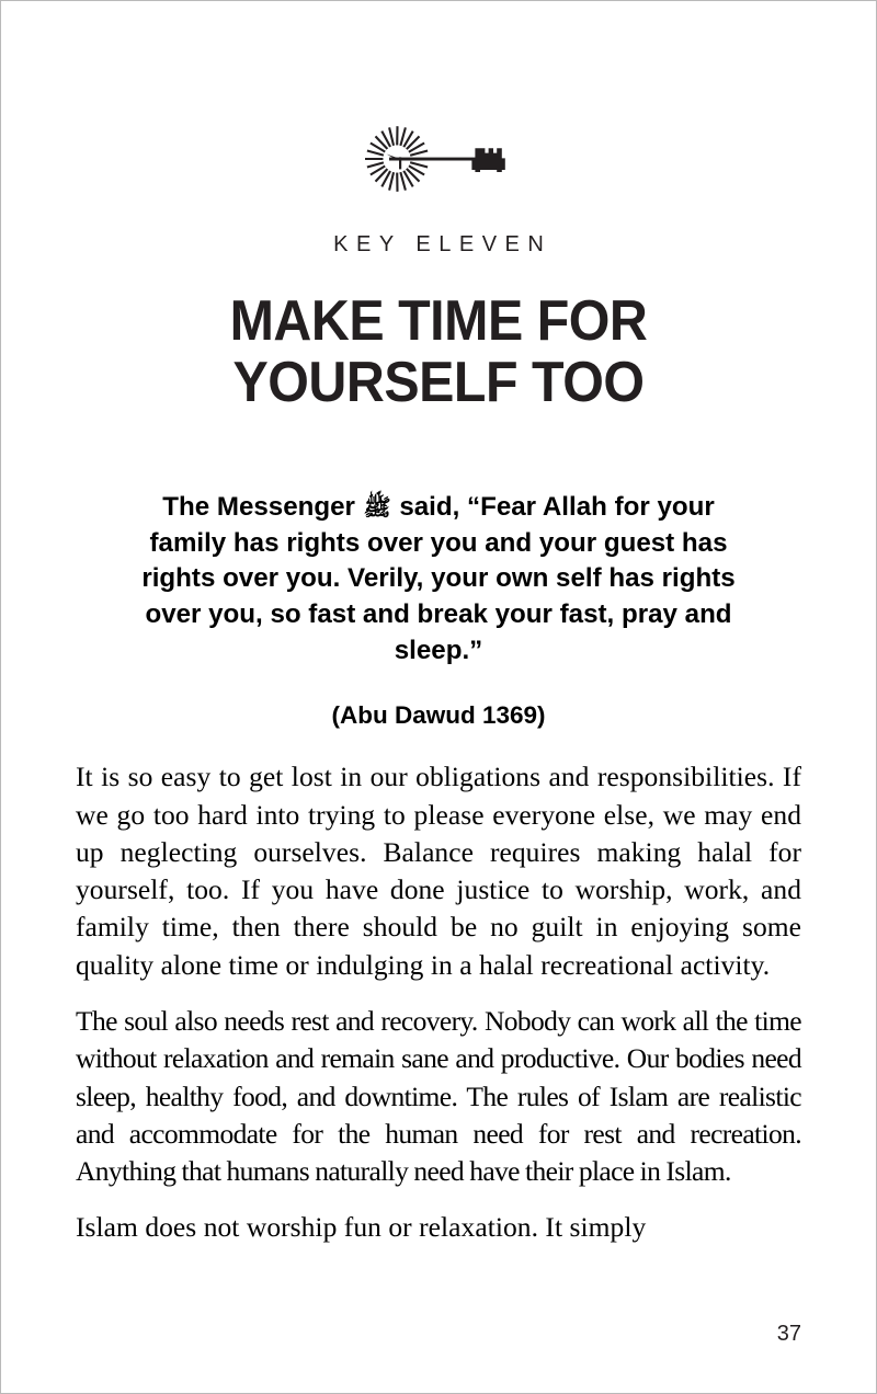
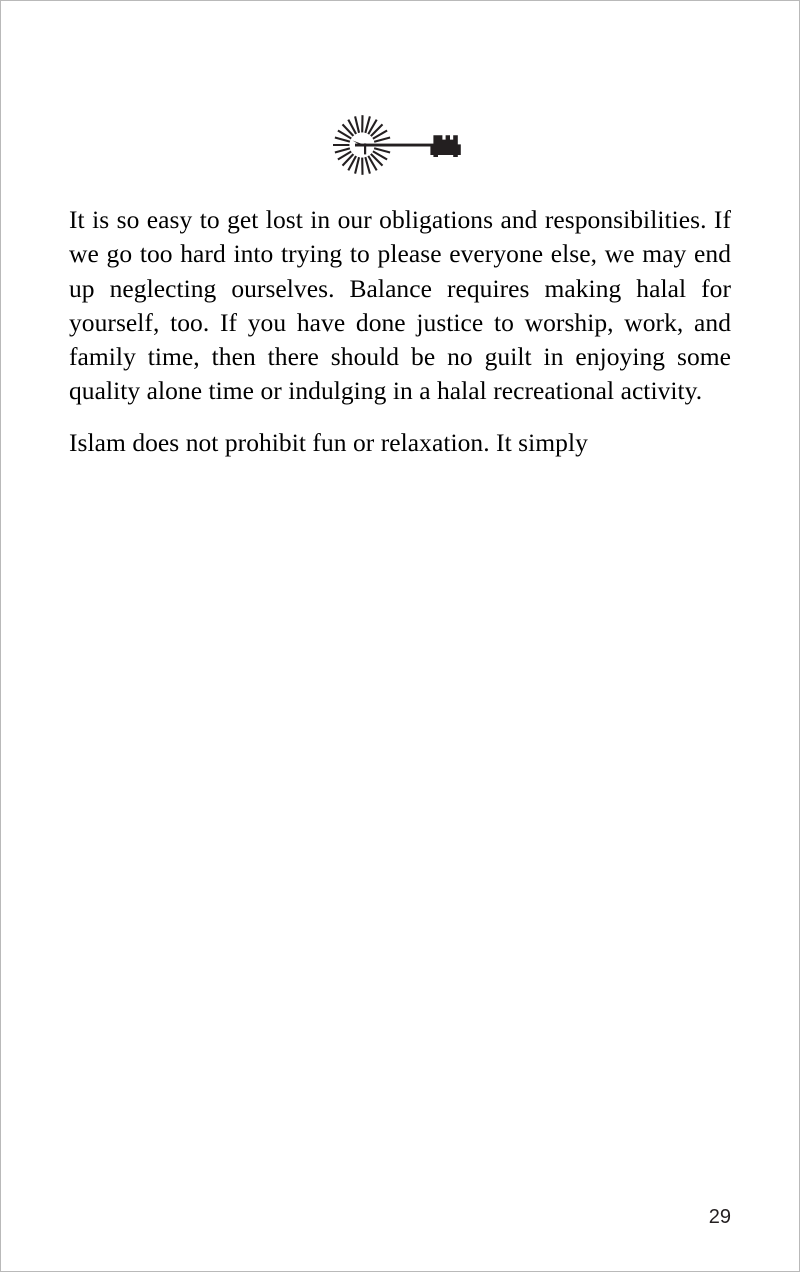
- KEY ELEVEN
- MAKE TIME FOR
- YOURSELF TOO
- The Messenger ﷺ said, “Fear Allah for your family has rights over you and your guest has rights over you. Verily, your own self has rights over you, so fast and break your fast, pray and sleep.”
- (Abu Dawud 1369)
  It is so easy to get lost in our obligations and responsibilities. If we go too hard into trying to please everyone else, we may end up neglecting ourselves. Balance requires making halal for yourself, too. If you have done justice to worship, work, and family time, then there should be no guilt in enjoying some quality alone time or indulging in a halal recreational activity.
- The soul also needs rest and recovery. Nobody can work all the time without relaxation and remain sane and productive. Our bodies need sleep, healthy food, and downtime. The rules of Islam are realistic and accommodate for the human need for rest and recreation. Anything that humans naturally need have their place in Islam.
- Islam does not worship fun or relaxation. It simply
+ Islam does not prohibit fun or relaxation. It simply
- 37
+ 29
